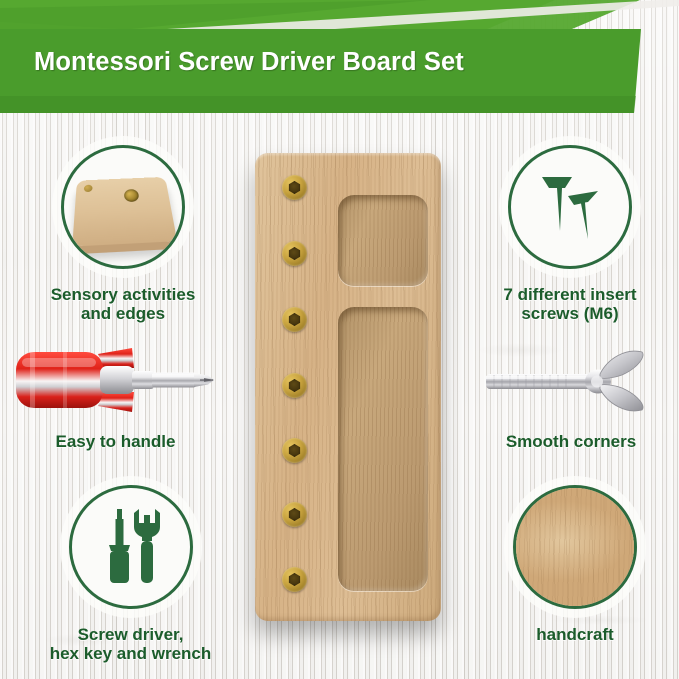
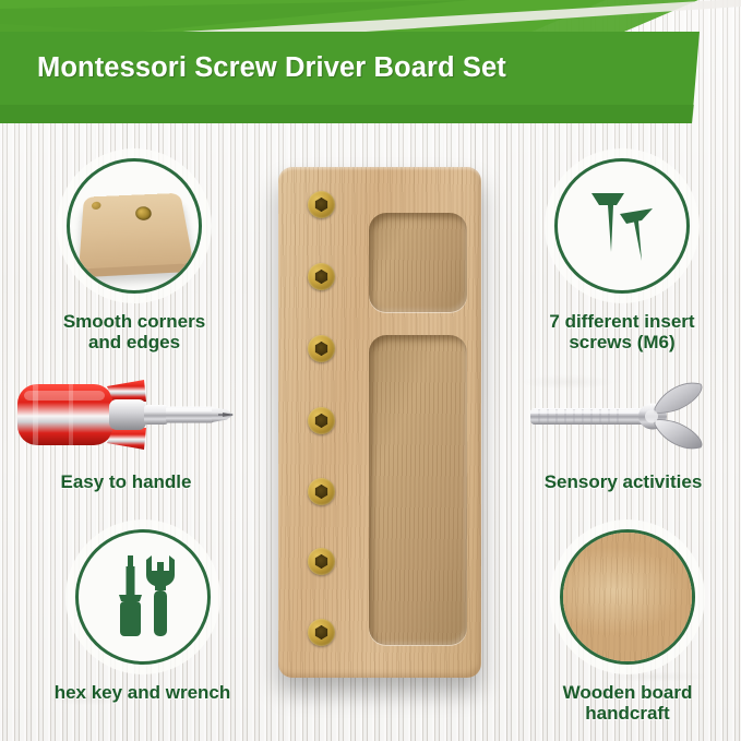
  Montessori Screw Driver Board Set
- Sensory activities
+ Smooth corners
  and edges
  7 different insert
  screws (M6)
  Easy to handle
- Smooth corners
+ Sensory activities
- Screw driver,
  hex key and wrench
+ Wooden board
  handcraft
